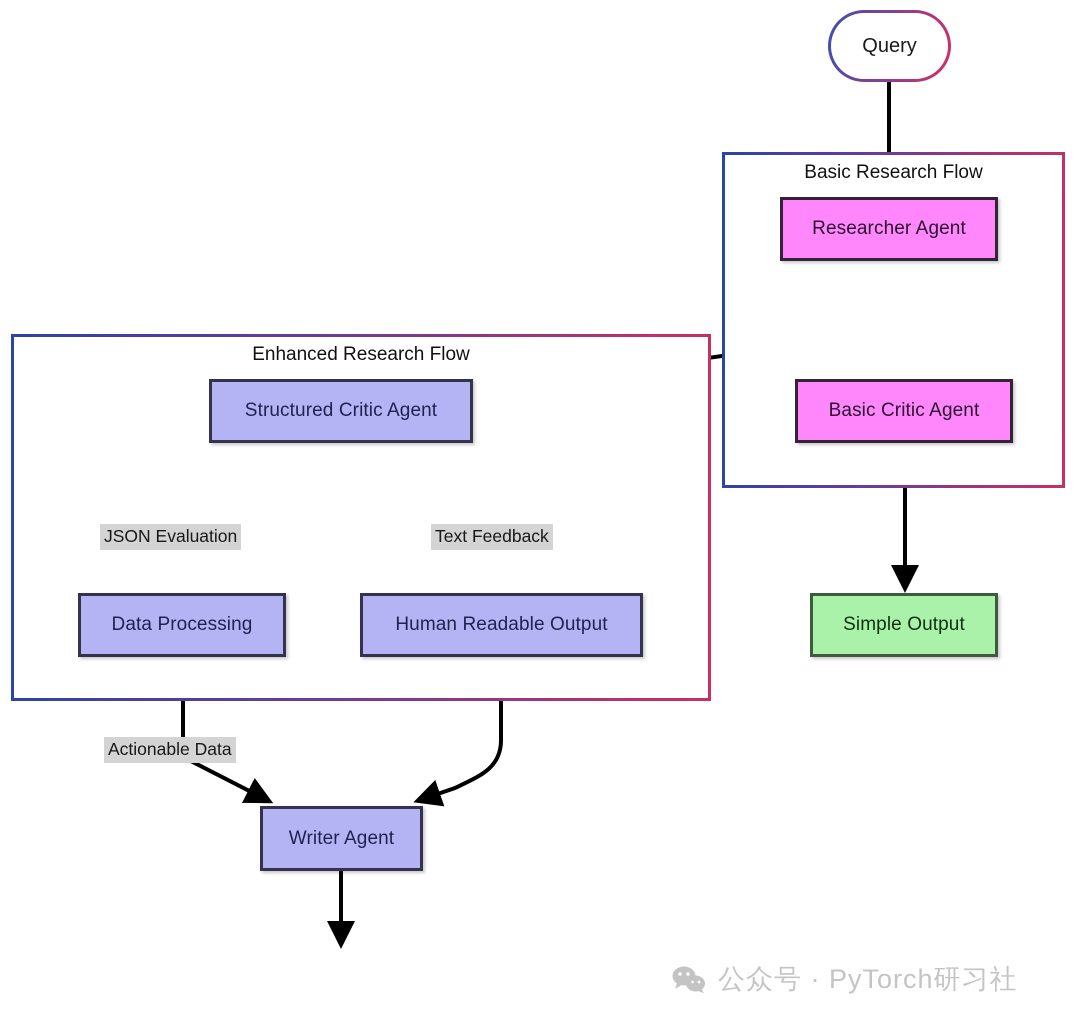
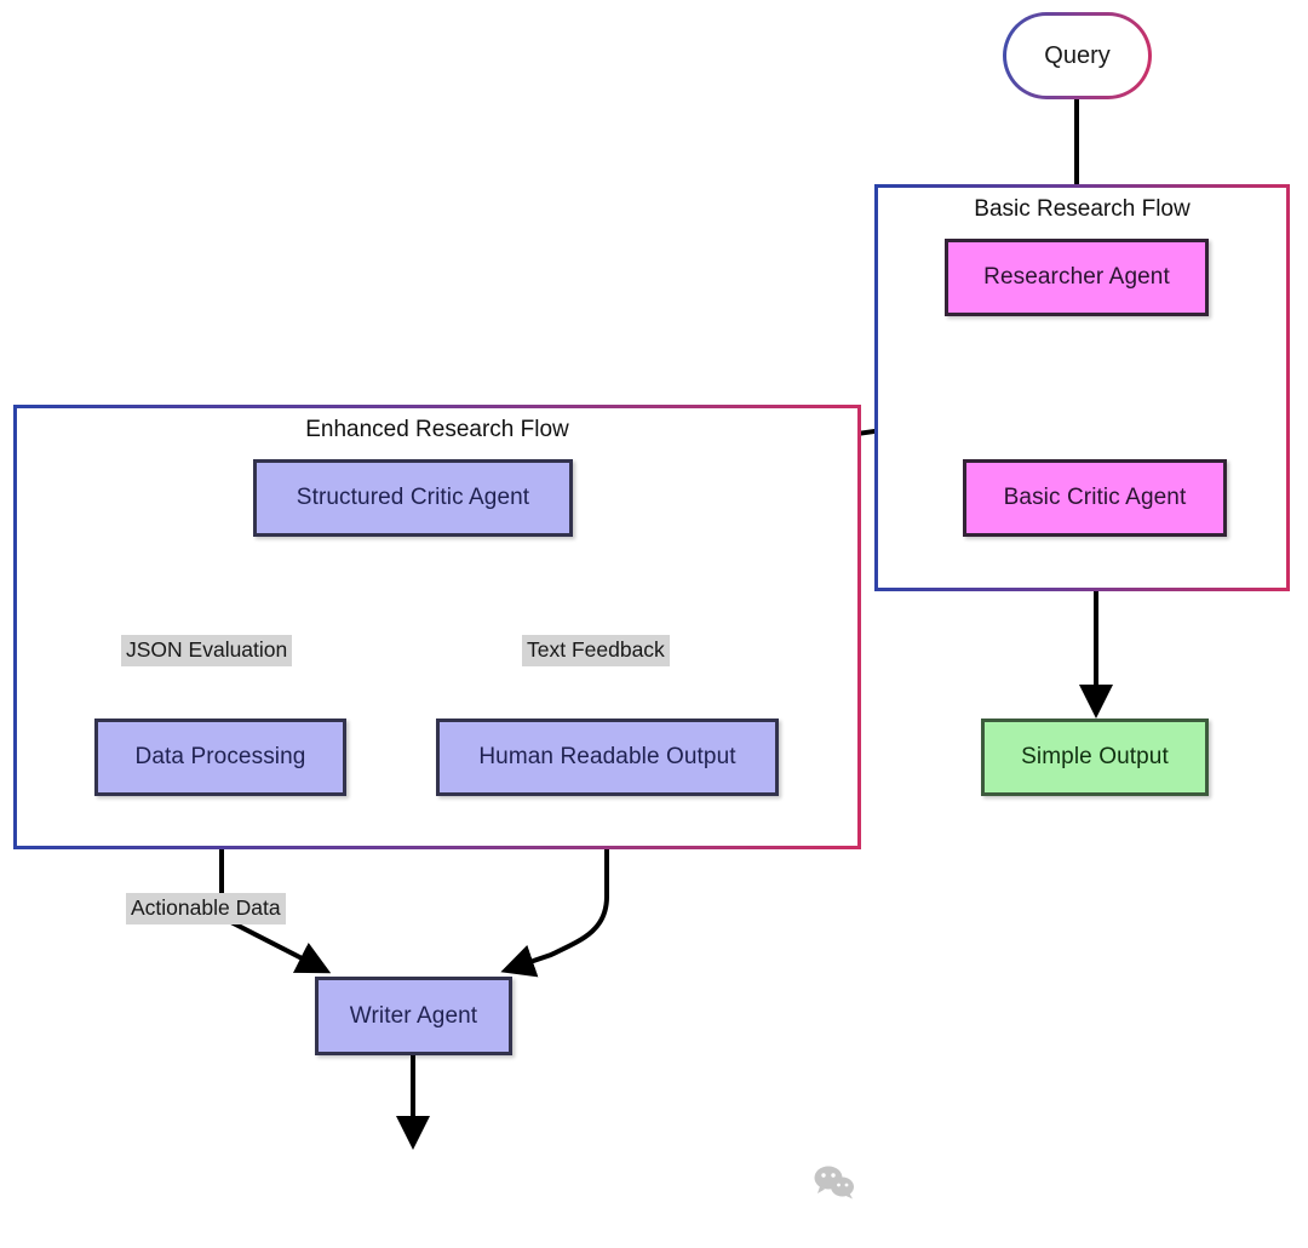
  Basic Research Flow
  Enhanced Research Flow
  Query
  Researcher Agent
  Basic Critic Agent
  Simple Output
  Structured Critic Agent
  Data Processing
  Human Readable Output
  Writer Agent
  JSON Evaluation
  Text Feedback
  Actionable Data
- 公众号 · PyTorch研习社
